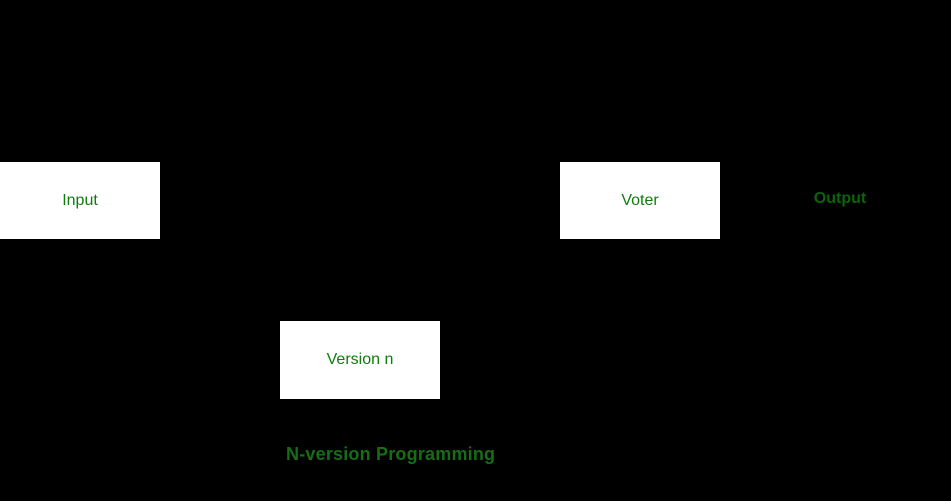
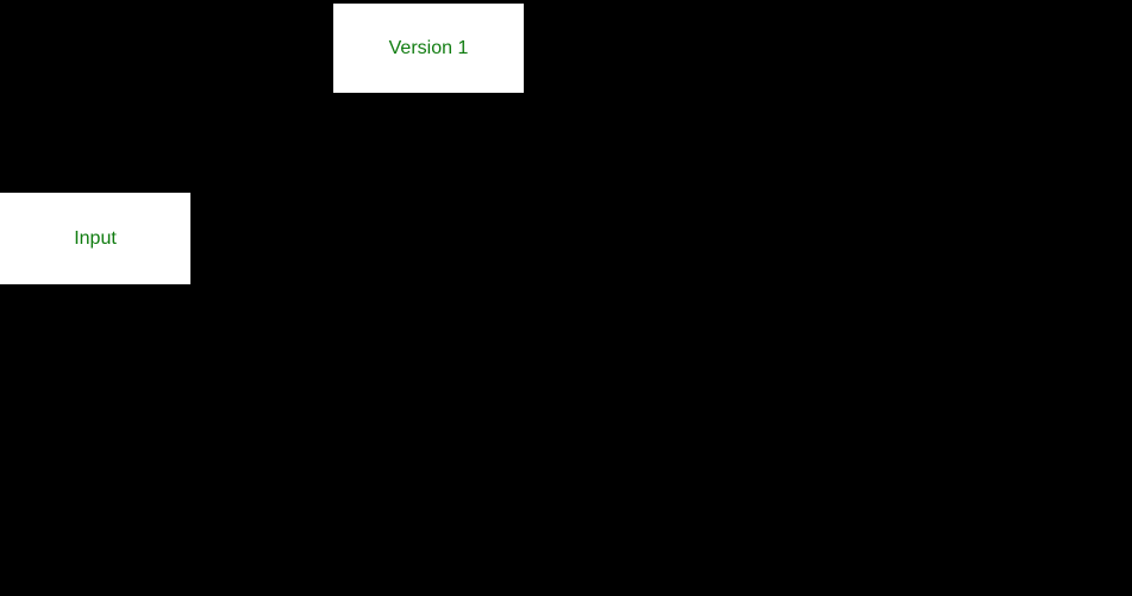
+ Version 1
  Input
- Voter
- Version n
- Output
- N-version Programming
